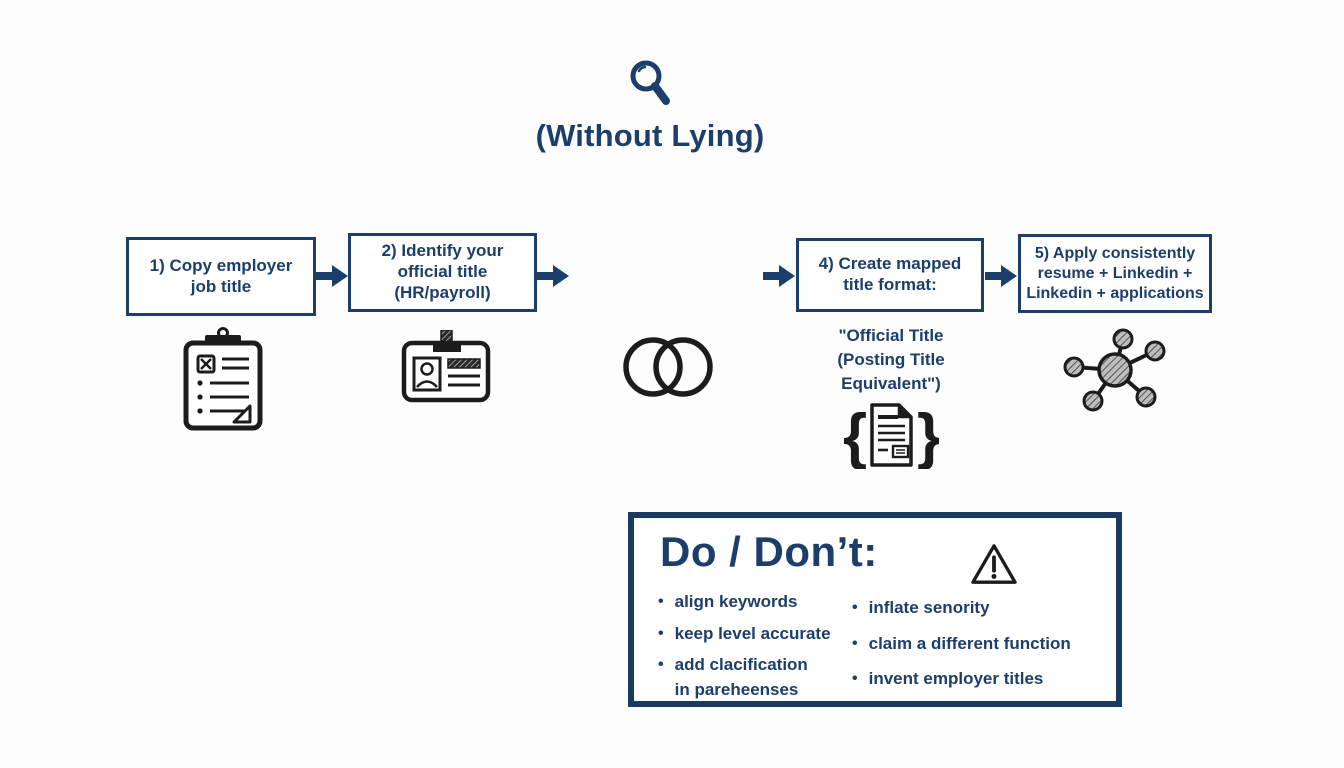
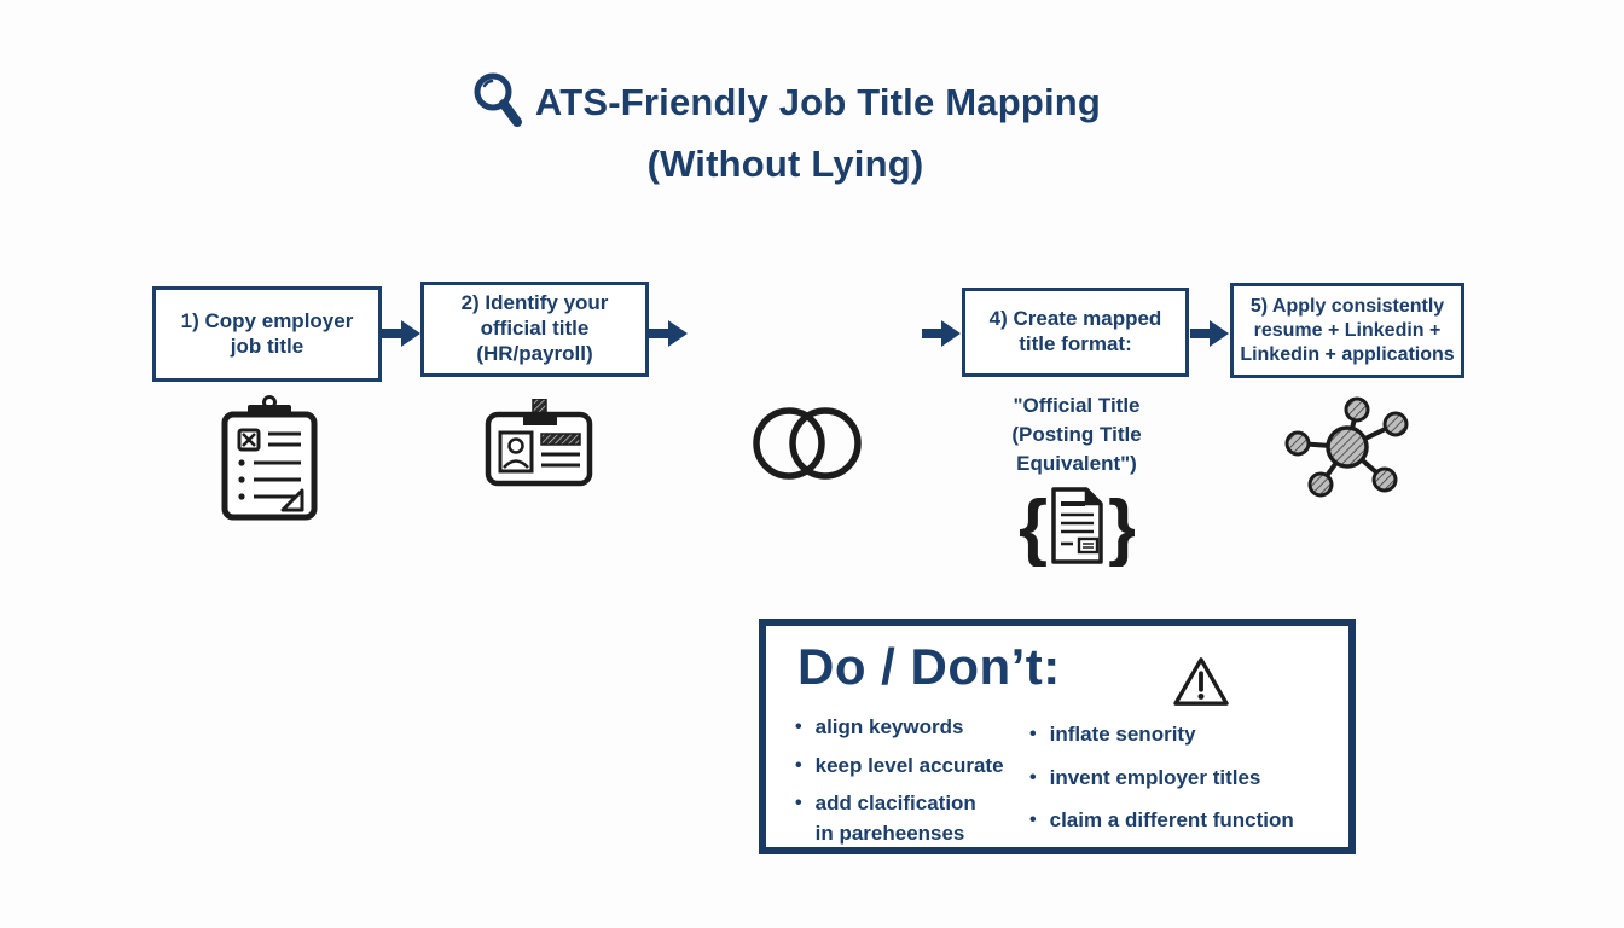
+ ATS-Friendly Job Title Mapping
  (Without Lying)
  1) Copy employer
  job title
  2) Identify your
  official title
  (HR/payroll)
  4) Create mapped
  title format:
  5) Apply consistently
  resume + Linkedin +
  Linkedin + applications
  "Official Title
  (Posting Title
  Equivalent")
  {
  }
  Do / Don’t:
  •
  align keywords
  •
  keep level accurate
  •
  add clacification
  in pareheenses
  •
  inflate senority
  •
- claim a different function
+ invent employer titles
  •
- invent employer titles
+ claim a different function
